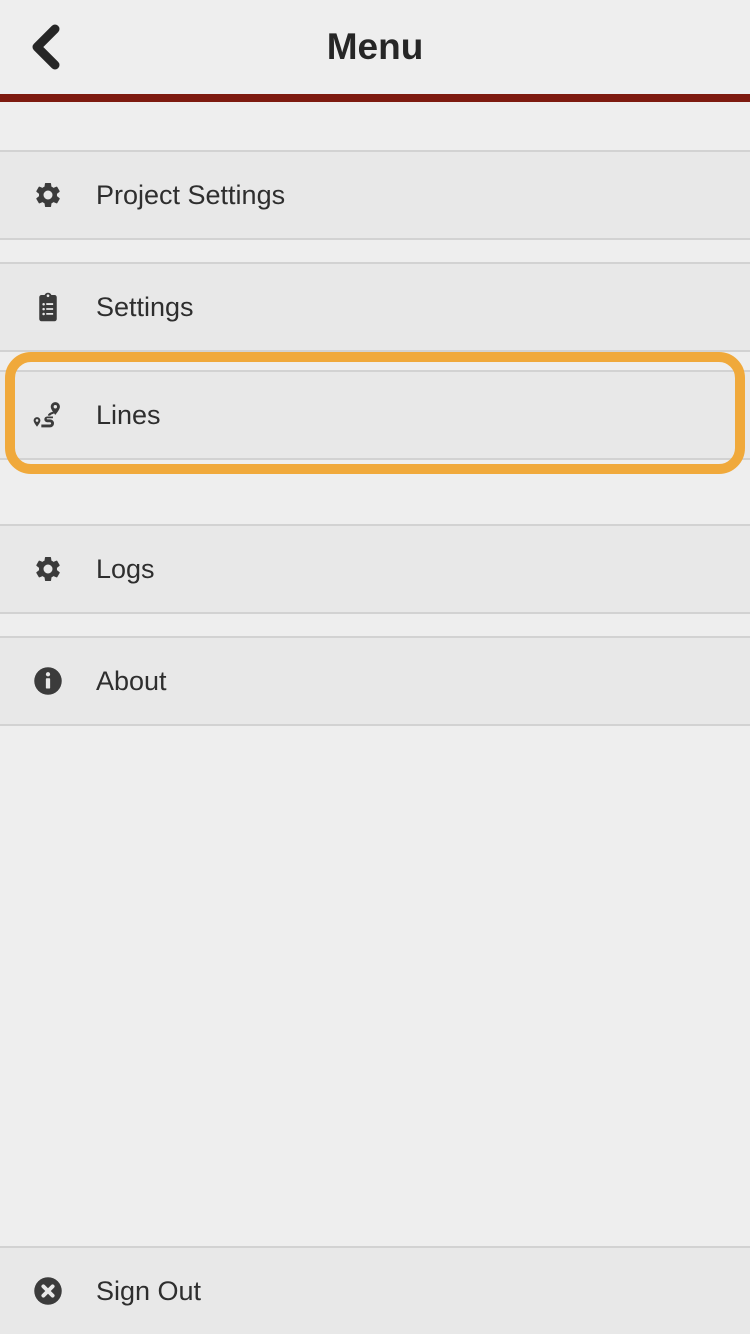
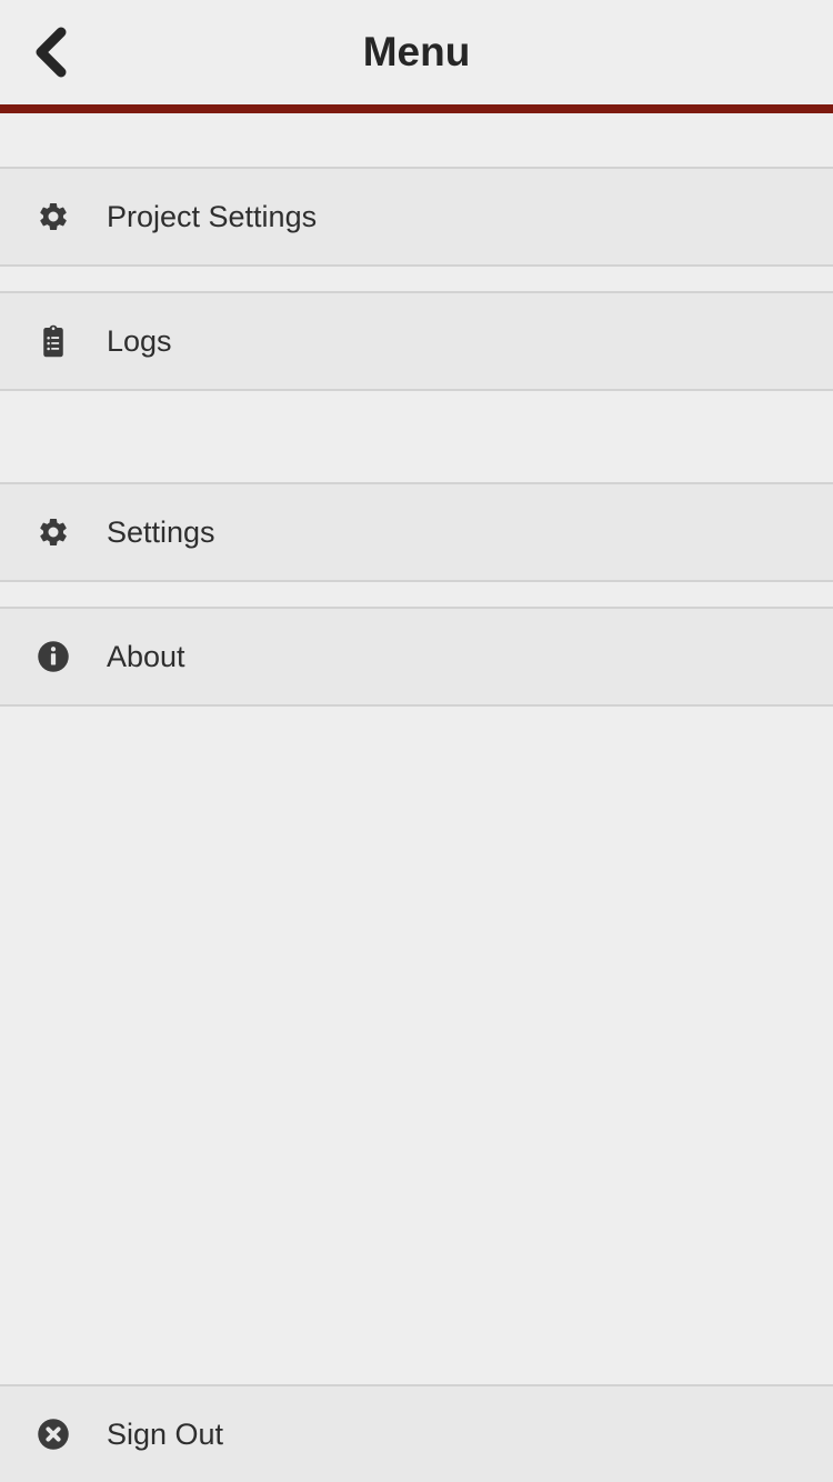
  Menu
  Project Settings
- Settings
+ Logs
- Lines
- Logs
+ Settings
  About
  Sign Out
